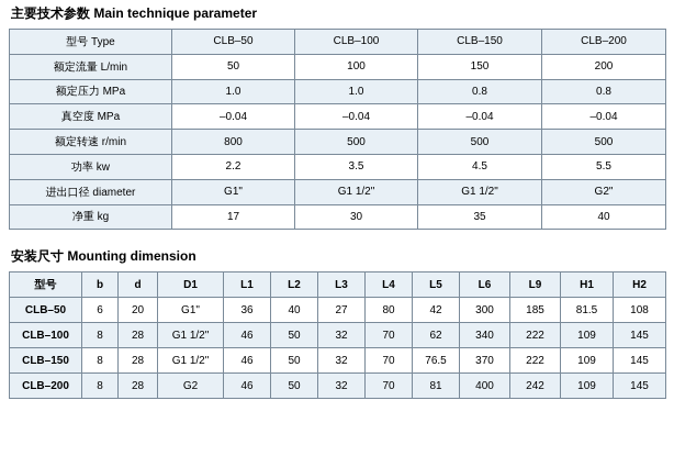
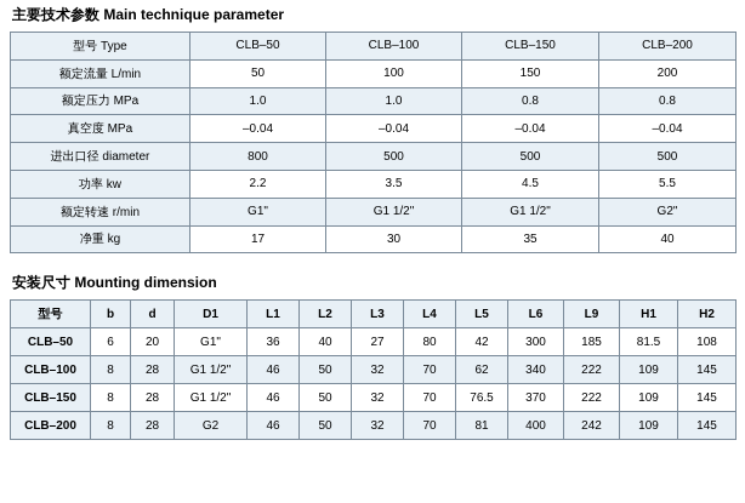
  主要技术参数 Main technique parameter
  型号 Type	CLB–50	CLB–100	CLB–150	CLB–200
  额定流量 L/min	50	100	150	200
  额定压力 MPa	1.0	1.0	0.8	0.8
  真空度 MPa	–0.04	–0.04	–0.04	–0.04
- 额定转速 r/min	800	500	500	500
+ 进出口径 diameter	800	500	500	500
  功率 kw	2.2	3.5	4.5	5.5
- 进出口径 diameter	G1"	G1 1/2"	G1 1/2"	G2"
+ 额定转速 r/min	G1"	G1 1/2"	G1 1/2"	G2"
  净重 kg	17	30	35	40
  安装尺寸 Mounting dimension
  型号	b	d	D1	L1	L2	L3	L4	L5	L6	L9	H1	H2
  CLB–50	6	20	G1"	36	40	27	80	42	300	185	81.5	108
  CLB–100	8	28	G1 1/2"	46	50	32	70	62	340	222	109	145
  CLB–150	8	28	G1 1/2"	46	50	32	70	76.5	370	222	109	145
  CLB–200	8	28	G2	46	50	32	70	81	400	242	109	145
